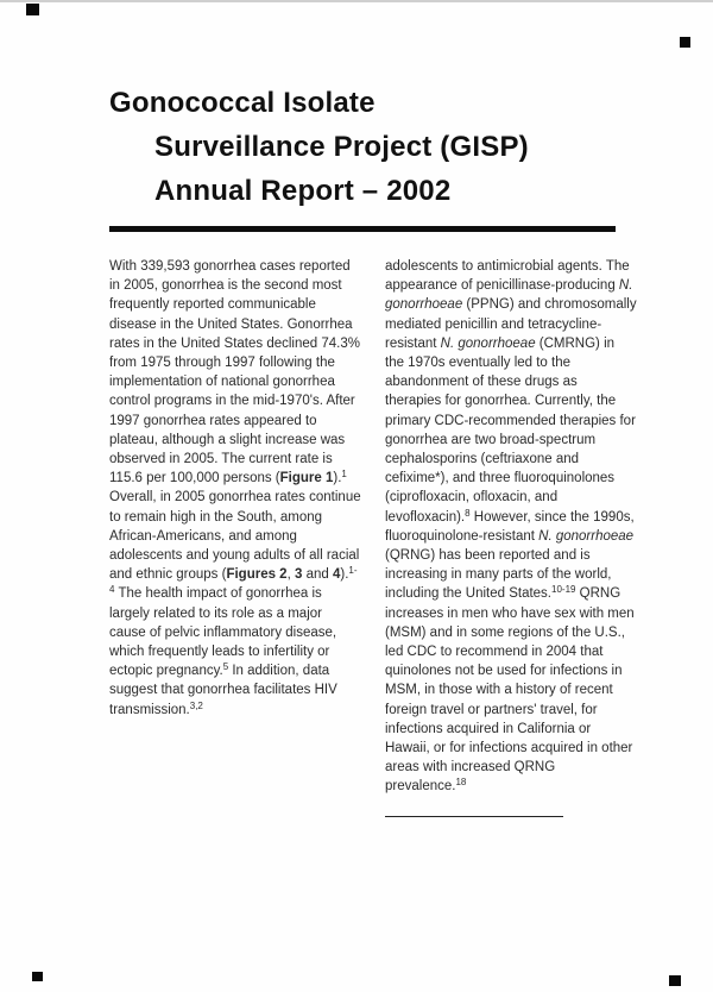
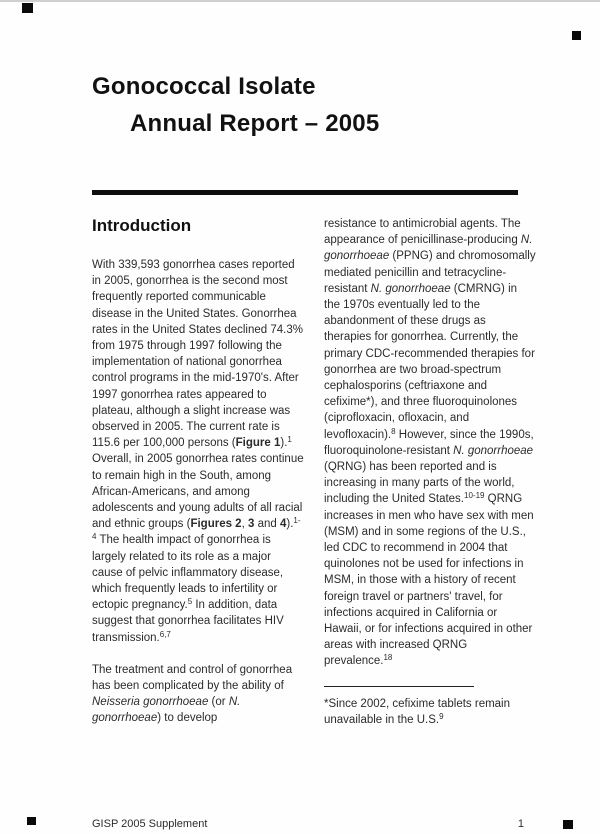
  Gonococcal Isolate
- Surveillance Project (GISP)
- Annual Report – 2002
+ Annual Report – 2005
+ Introduction
- With 339,593 gonorrhea cases reported in 2005, gonorrhea is the second most frequently reported communicable disease in the United States. Gonorrhea rates in the United States declined 74.3% from 1975 through 1997 following the implementation of national gonorrhea control programs in the mid-1970's. After 1997 gonorrhea rates appeared to plateau, although a slight increase was observed in 2005. The current rate is 115.6 per 100,000 persons (Figure 1).1 Overall, in 2005 gonorrhea rates continue to remain high in the South, among African-Americans, and among adolescents and young adults of all racial and ethnic groups (Figures 2, 3 and 4).1-4 The health impact of gonorrhea is largely related to its role as a major cause of pelvic inflammatory disease, which frequently leads to infertility or ectopic pregnancy.5 In addition, data suggest that gonorrhea facilitates HIV transmission.3,2
+ With 339,593 gonorrhea cases reported in 2005, gonorrhea is the second most frequently reported communicable disease in the United States. Gonorrhea rates in the United States declined 74.3% from 1975 through 1997 following the implementation of national gonorrhea control programs in the mid-1970's. After 1997 gonorrhea rates appeared to plateau, although a slight increase was observed in 2005. The current rate is 115.6 per 100,000 persons (Figure 1).1 Overall, in 2005 gonorrhea rates continue to remain high in the South, among African-Americans, and among adolescents and young adults of all racial and ethnic groups (Figures 2, 3 and 4).1-4 The health impact of gonorrhea is largely related to its role as a major cause of pelvic inflammatory disease, which frequently leads to infertility or ectopic pregnancy.5 In addition, data suggest that gonorrhea facilitates HIV transmission.6,7
+ The treatment and control of gonorrhea has been complicated by the ability of Neisseria gonorrhoeae (or N. gonorrhoeae) to develop
- adolescents to antimicrobial agents. The appearance of penicillinase-producing N. gonorrhoeae (PPNG) and chromosomally mediated penicillin and tetracycline-resistant N. gonorrhoeae (CMRNG) in the 1970s eventually led to the abandonment of these drugs as therapies for gonorrhea. Currently, the primary CDC-recommended therapies for gonorrhea are two broad-spectrum cephalosporins (ceftriaxone and cefixime*), and three fluoroquinolones (ciprofloxacin, ofloxacin, and levofloxacin).8 However, since the 1990s, fluoroquinolone-resistant N. gonorrhoeae (QRNG) has been reported and is increasing in many parts of the world, including the United States.10-19 QRNG increases in men who have sex with men (MSM) and in some regions of the U.S., led CDC to recommend in 2004 that quinolones not be used for infections in MSM, in those with a history of recent foreign travel or partners' travel, for infections acquired in California or Hawaii, or for infections acquired in other areas with increased QRNG prevalence.18
+ resistance to antimicrobial agents. The appearance of penicillinase-producing N. gonorrhoeae (PPNG) and chromosomally mediated penicillin and tetracycline-resistant N. gonorrhoeae (CMRNG) in the 1970s eventually led to the abandonment of these drugs as therapies for gonorrhea. Currently, the primary CDC-recommended therapies for gonorrhea are two broad-spectrum cephalosporins (ceftriaxone and cefixime*), and three fluoroquinolones (ciprofloxacin, ofloxacin, and levofloxacin).8 However, since the 1990s, fluoroquinolone-resistant N. gonorrhoeae (QRNG) has been reported and is increasing in many parts of the world, including the United States.10-19 QRNG increases in men who have sex with men (MSM) and in some regions of the U.S., led CDC to recommend in 2004 that quinolones not be used for infections in MSM, in those with a history of recent foreign travel or partners' travel, for infections acquired in California or Hawaii, or for infections acquired in other areas with increased QRNG prevalence.18
+ *Since 2002, cefixime tablets remain unavailable in the U.S.9
+ GISP 2005 Supplement
+ 1
